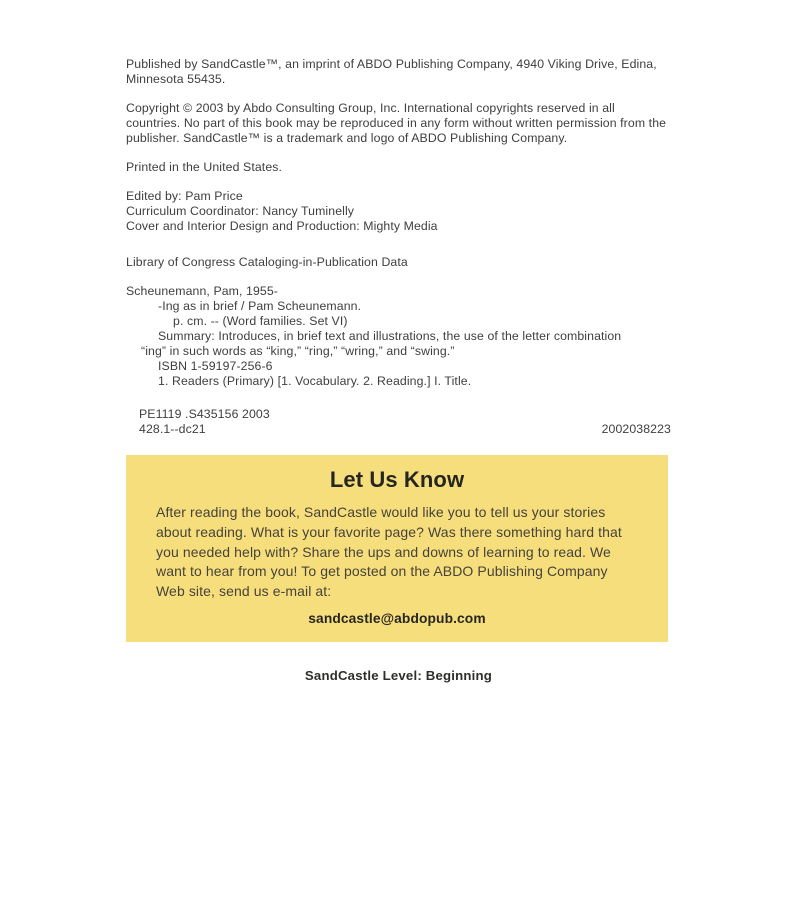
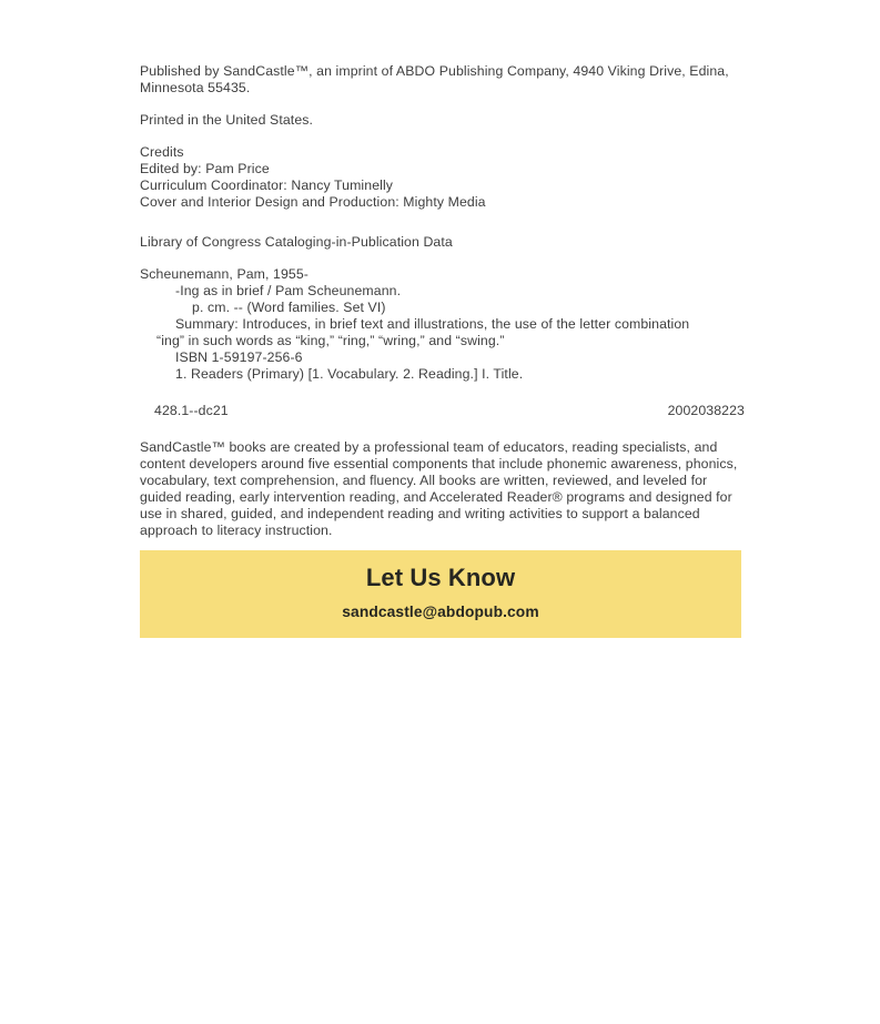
  Published by SandCastle™, an imprint of ABDO Publishing Company, 4940 Viking Drive, Edina, Minnesota 55435.
- Copyright © 2003 by Abdo Consulting Group, Inc. International copyrights reserved in all countries. No part of this book may be reproduced in any form without written permission from the publisher. SandCastle™ is a trademark and logo of ABDO Publishing Company.
  Printed in the United States.
+ Credits
  Edited by: Pam Price
  Curriculum Coordinator: Nancy Tuminelly
  Cover and Interior Design and Production: Mighty Media
  Library of Congress Cataloging-in-Publication Data
  Scheunemann, Pam, 1955-
  -Ing as in brief / Pam Scheunemann.
  p. cm. -- (Word families. Set VI)
  Summary: Introduces, in brief text and illustrations, the use of the letter combination
  “ing” in such words as “king,” “ring,” “wring,” and “swing.”
  ISBN 1-59197-256-6
  1. Readers (Primary) [1. Vocabulary. 2. Reading.] I. Title.
- PE1119 .S435156 2003
  428.1--dc21
  2002038223
+ SandCastle™ books are created by a professional team of educators, reading specialists, and content developers around five essential components that include phonemic awareness, phonics, vocabulary, text comprehension, and fluency. All books are written, reviewed, and leveled for guided reading, early intervention reading, and Accelerated Reader® programs and designed for use in shared, guided, and independent reading and writing activities to support a balanced approach to literacy instruction.
  Let Us Know
- After reading the book, SandCastle would like you to tell us your stories about reading. What is your favorite page? Was there something hard that you needed help with? Share the ups and downs of learning to read. We want to hear from you! To get posted on the ABDO Publishing Company Web site, send us e-mail at:
  sandcastle@abdopub.com
- SandCastle Level: Beginning
